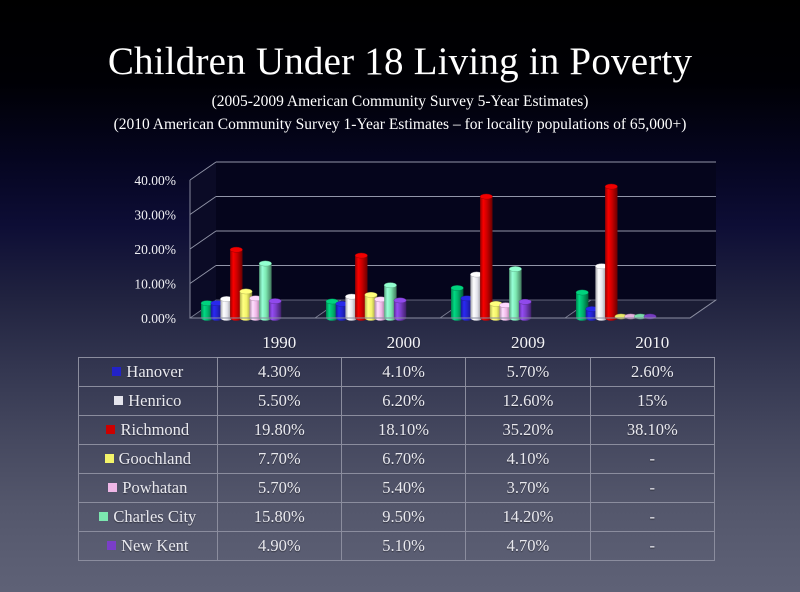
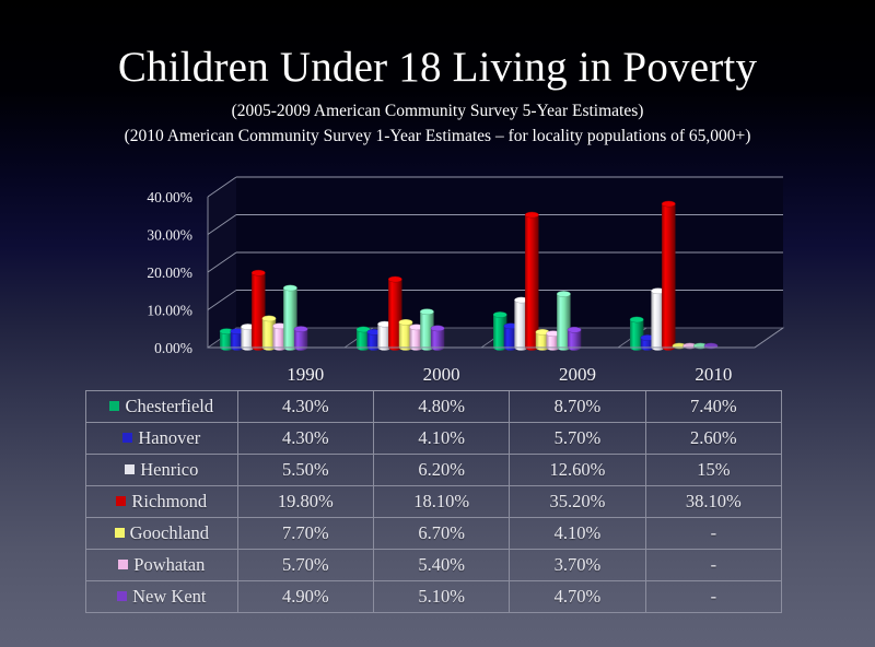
  Children Under 18 Living in Poverty
  (2005-2009 American Community Survey 5-Year Estimates)
  (2010 American Community Survey 1-Year Estimates – for locality populations of 65,000+)
  0.00%
  10.00%
  20.00%
  30.00%
  40.00%
  	1990	2000	2009	2010
+ Chesterfield	4.30%	4.80%	8.70%	7.40%
  Hanover	4.30%	4.10%	5.70%	2.60%
  Henrico	5.50%	6.20%	12.60%	15%
  Richmond	19.80%	18.10%	35.20%	38.10%
  Goochland	7.70%	6.70%	4.10%	-
  Powhatan	5.70%	5.40%	3.70%	-
- Charles City	15.80%	9.50%	14.20%	-
  New Kent	4.90%	5.10%	4.70%	-
